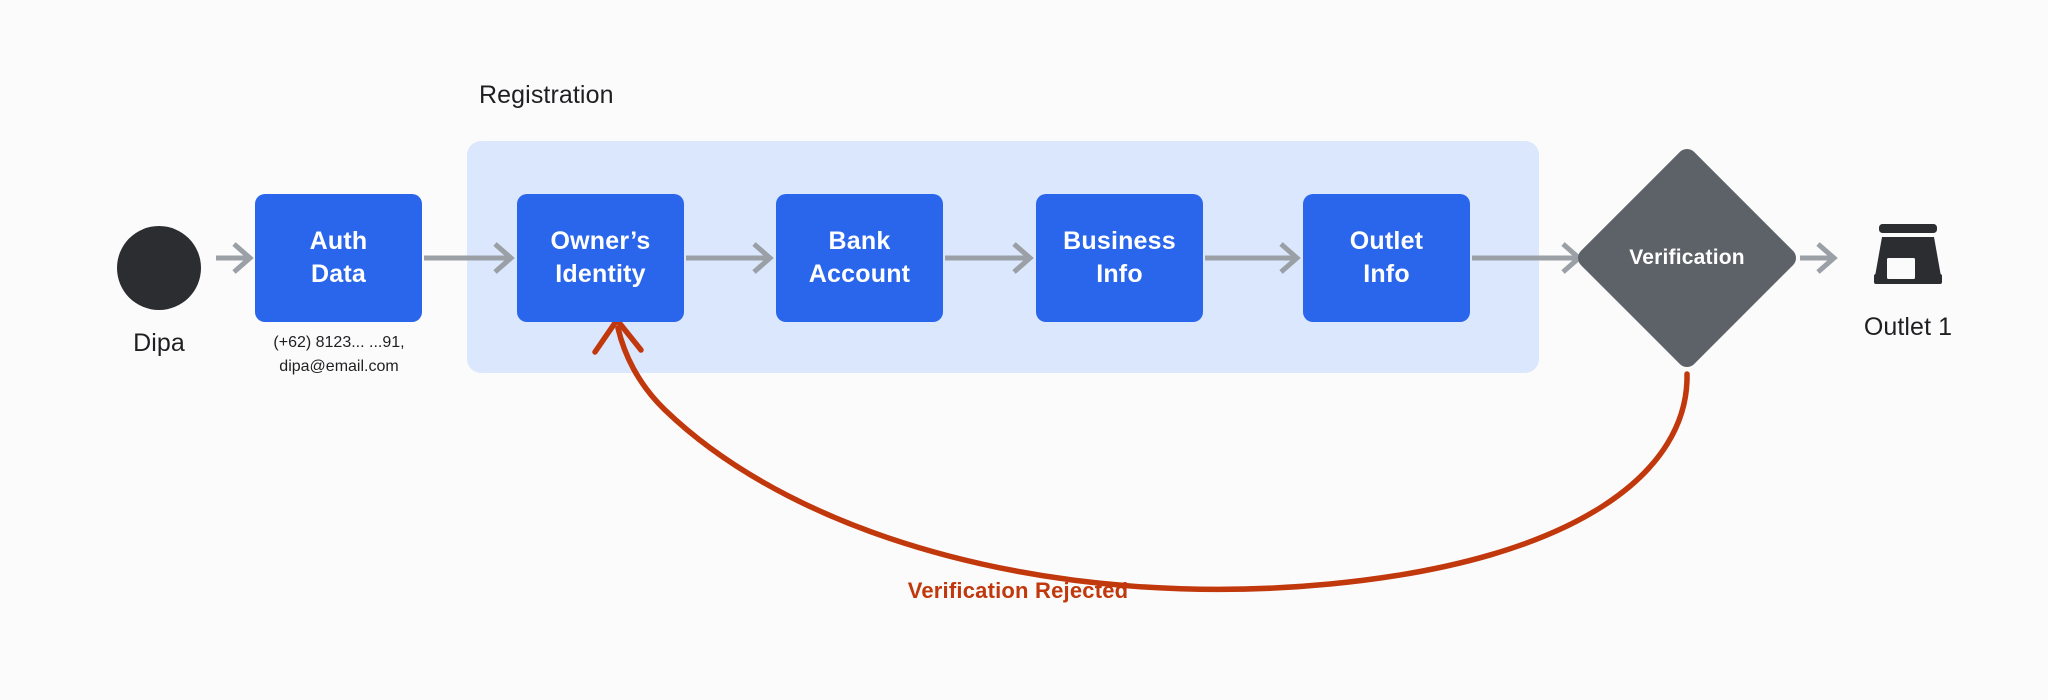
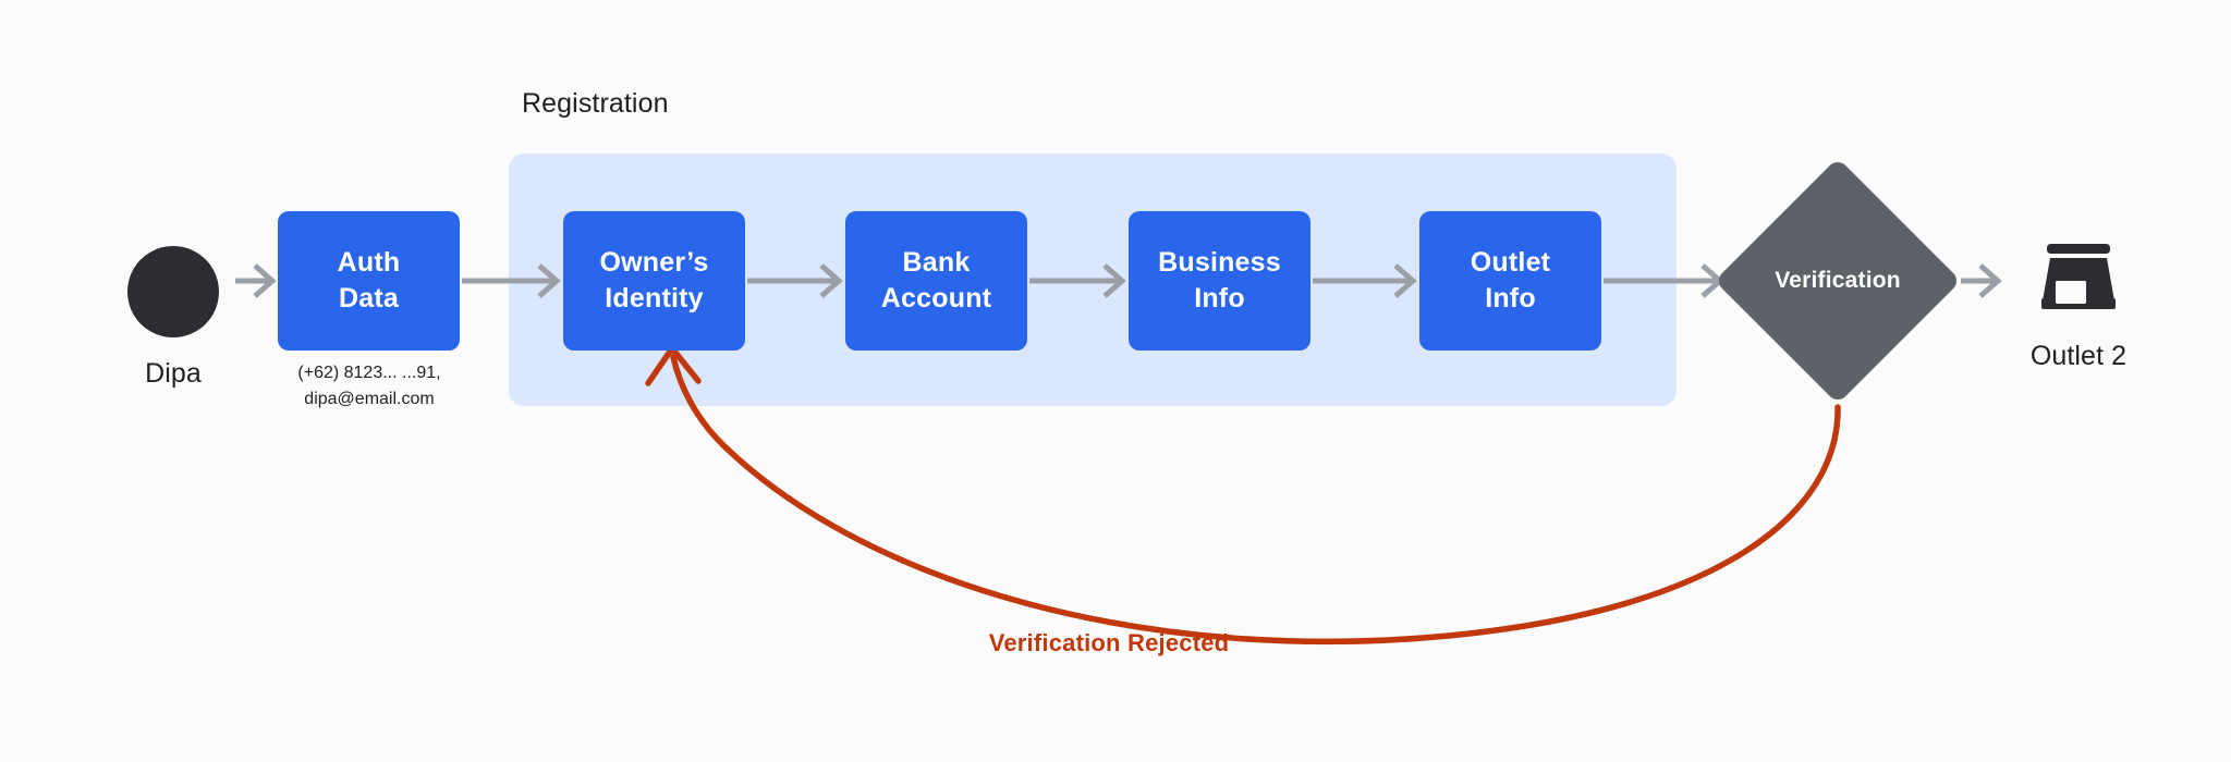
  Registration
  Dipa
  Auth
  Data
  Owner’s
  Identity
  Bank
  Account
  Business
  Info
  Outlet
  Info
  (+62) 8123... ...91,
  dipa@email.com
  Verification
- Outlet 1
+ Outlet 2
  Verification Rejected
